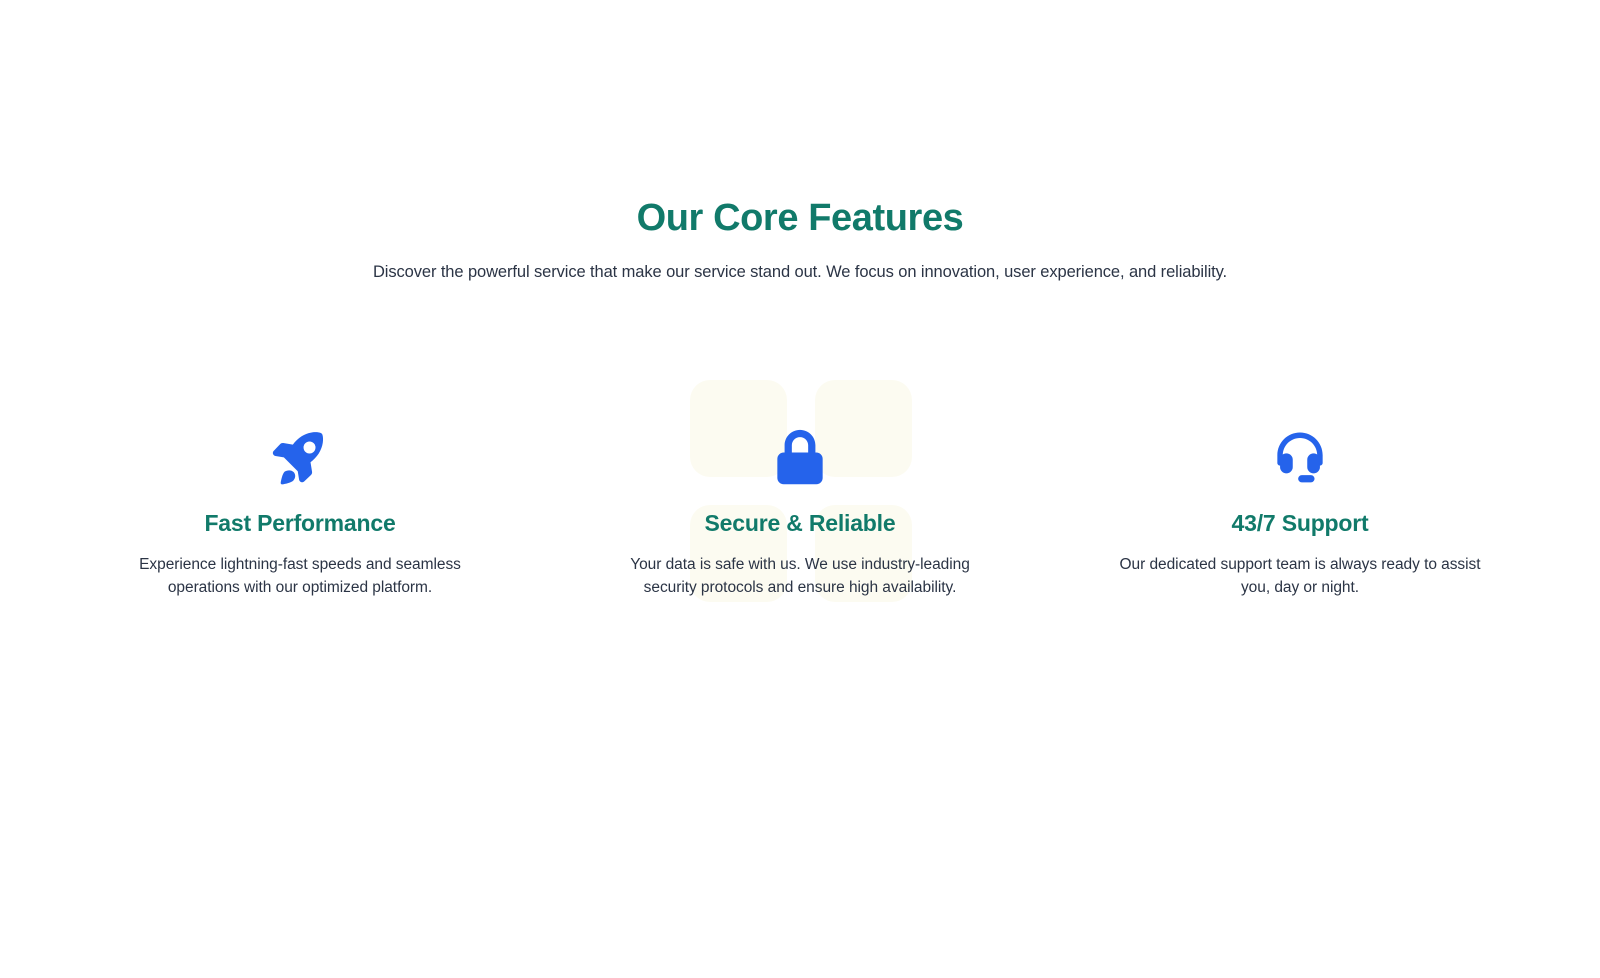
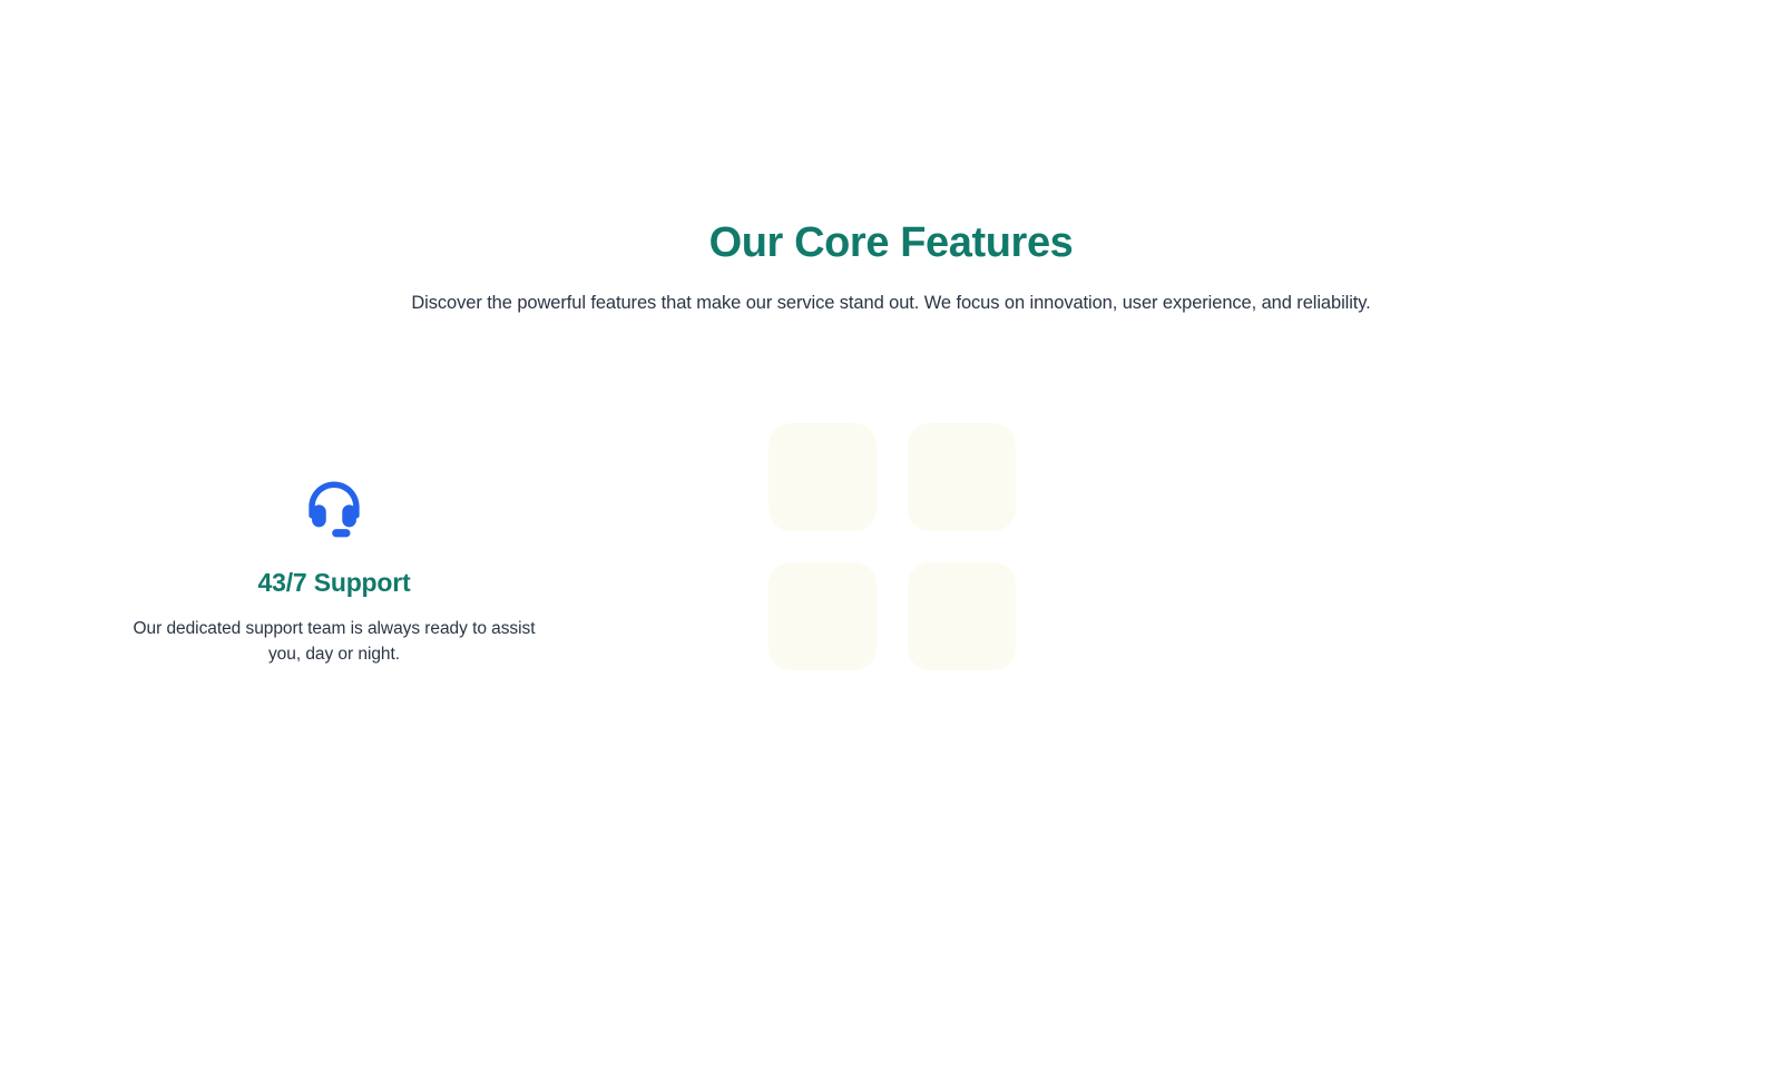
  Our Core Features
- Discover the powerful service that make our service stand out. We focus on innovation, user experience, and reliability.
+ Discover the powerful features that make our service stand out. We focus on innovation, user experience, and reliability.
- Fast Performance
- Experience lightning-fast speeds and seamless operations with our optimized platform.
- Secure & Reliable
- Your data is safe with us. We use industry-leading security protocols and ensure high availability.
  43/7 Support
  Our dedicated support team is always ready to assist you, day or night.
